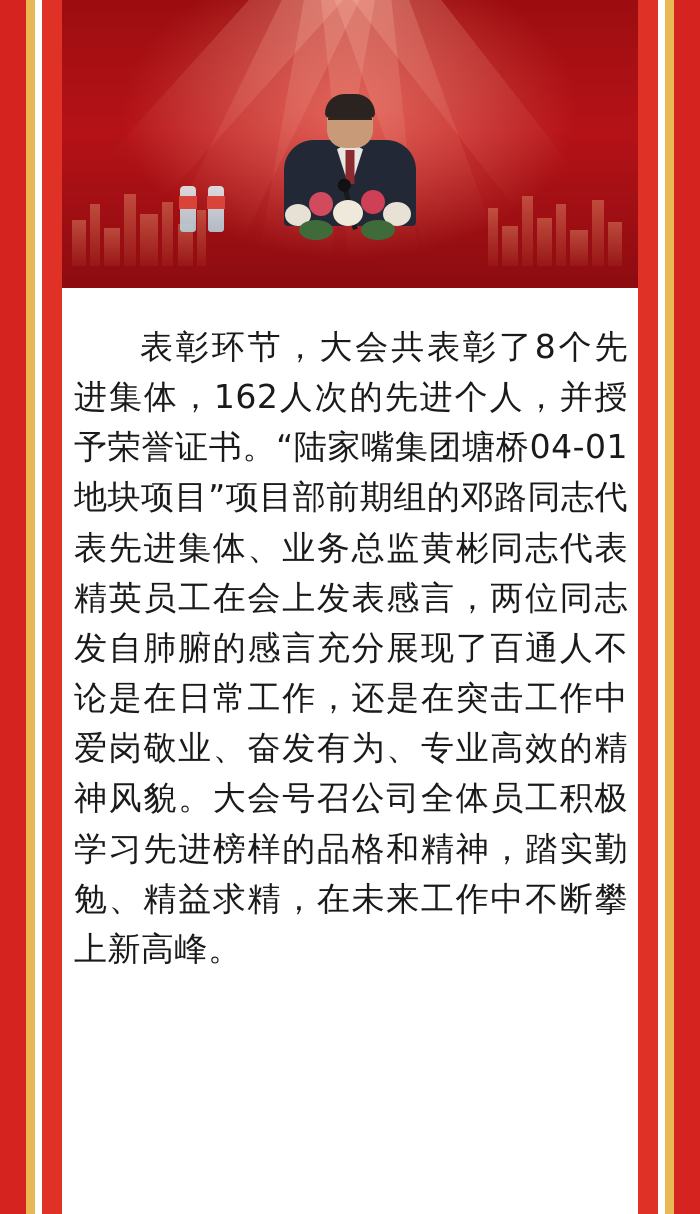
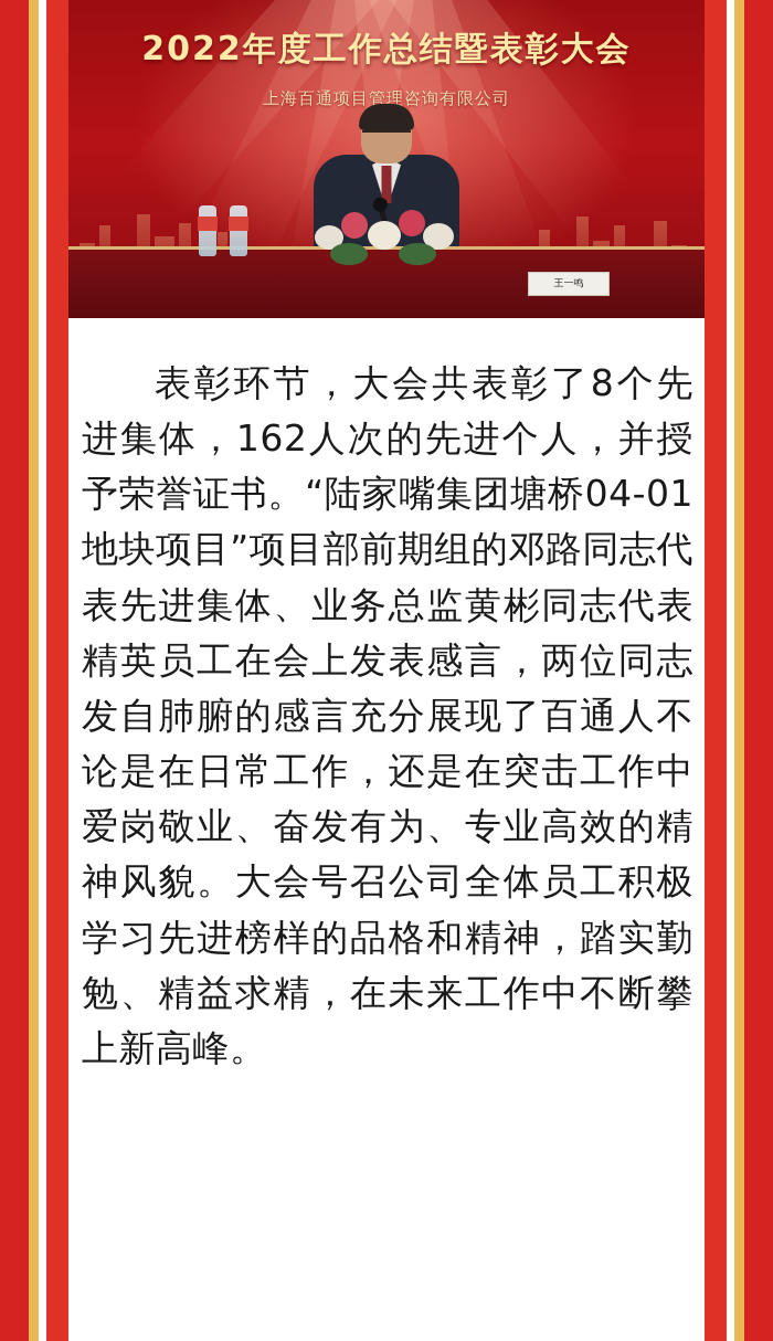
+ 2022年度工作总结暨表彰大会
+ 上海百通项目管理咨询有限公司
+ 王一鸣
  表彰环节，大会共表彰了8个先进集体，162人次的先进个人，并授予荣誉证书。“陆家嘴集团塘桥04-01地块项目”项目部前期组的邓路同志代表先进集体、业务总监黄彬同志代表精英员工在会上发表感言，两位同志发自肺腑的感言充分展现了百通人不论是在日常工作，还是在突击工作中爱岗敬业、奋发有为、专业高效的精神风貌。大会号召公司全体员工积极学习先进榜样的品格和精神，踏实勤勉、精益求精，在未来工作中不断攀上新高峰。
